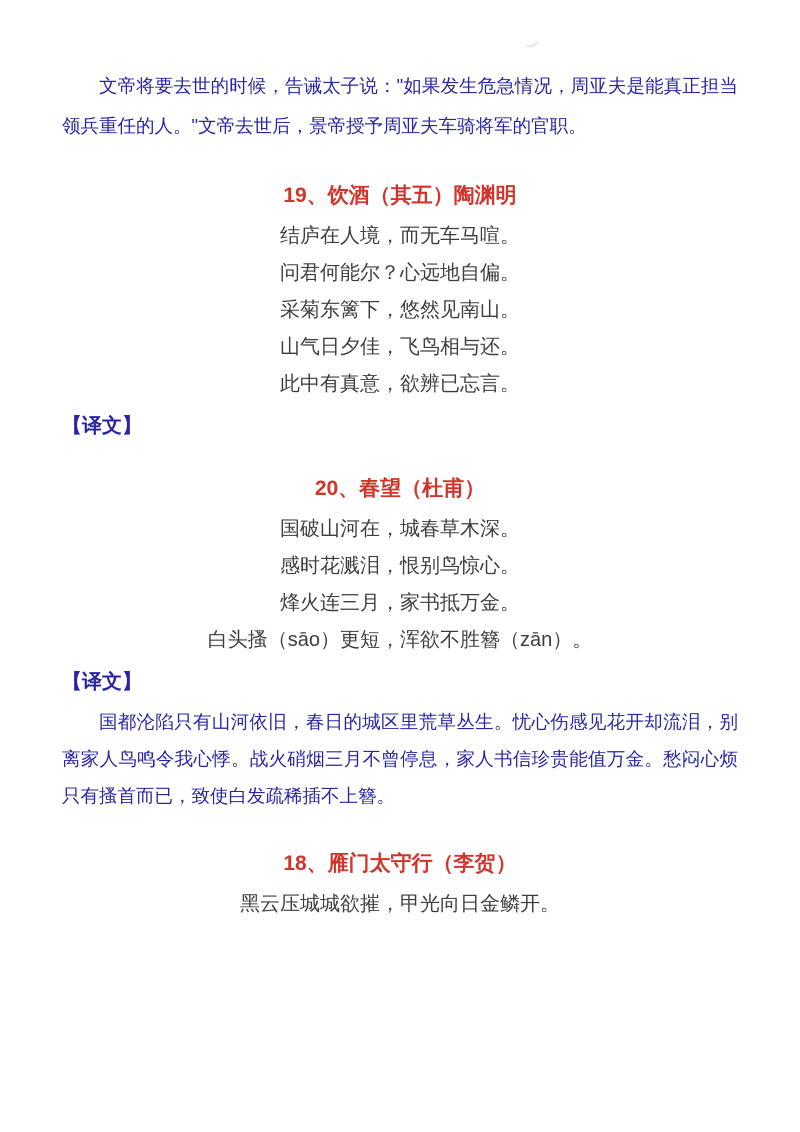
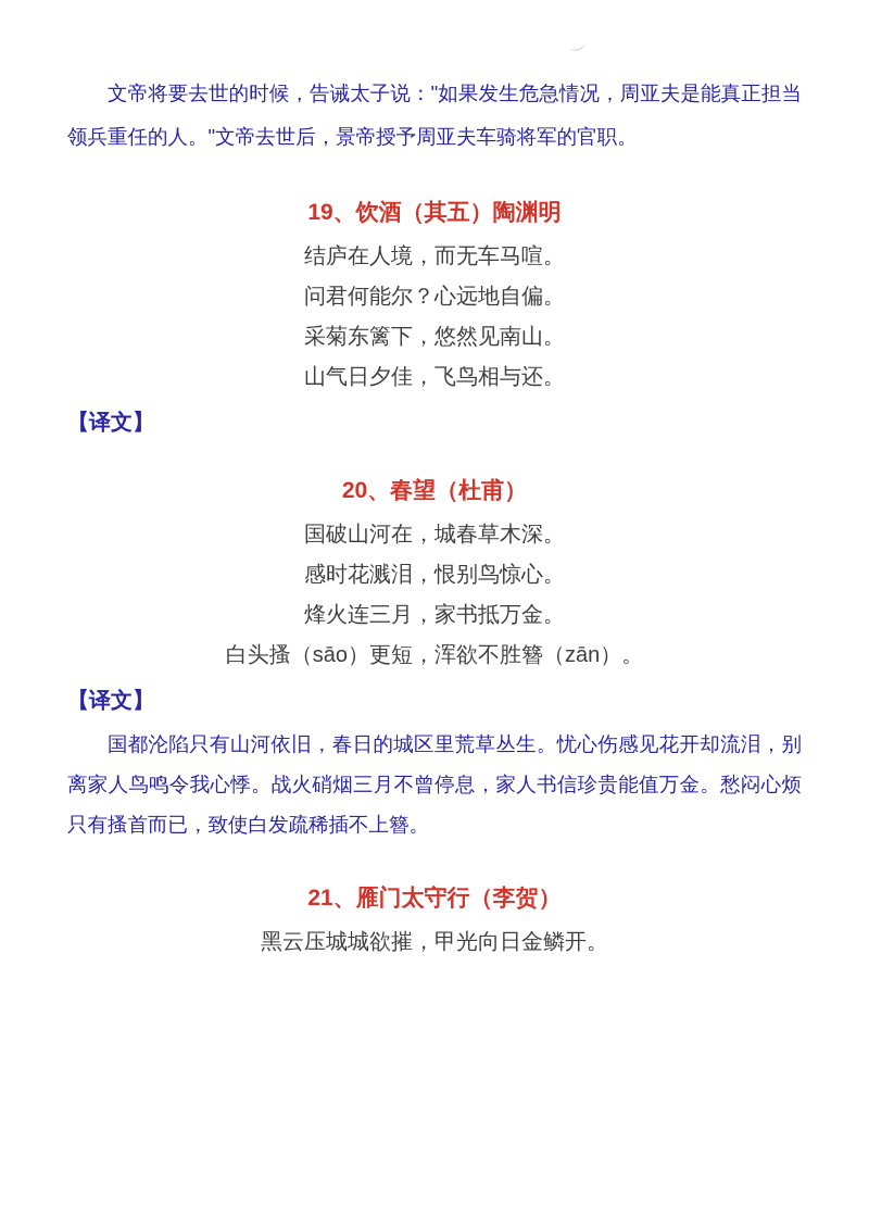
  文帝将要去世的时候，告诫太子说："如果发生危急情况，周亚夫是能真正担当领兵重任的人。"文帝去世后，景帝授予周亚夫车骑将军的官职。
  19、饮酒（其五）陶渊明
  结庐在人境，而无车马喧。
  问君何能尔？心远地自偏。
  采菊东篱下，悠然见南山。
  山气日夕佳，飞鸟相与还。
- 此中有真意，欲辨已忘言。
  【译文】
  20、春望（杜甫）
  国破山河在，城春草木深。
  感时花溅泪，恨别鸟惊心。
  烽火连三月，家书抵万金。
  白头搔（sāo）更短，浑欲不胜簪（zān）。
  【译文】
  国都沦陷只有山河依旧，春日的城区里荒草丛生。忧心伤感见花开却流泪，别离家人鸟鸣令我心悸。战火硝烟三月不曾停息，家人书信珍贵能值万金。愁闷心烦只有搔首而已，致使白发疏稀插不上簪。
- 18、雁门太守行（李贺）
+ 21、雁门太守行（李贺）
  黑云压城城欲摧，甲光向日金鳞开。
